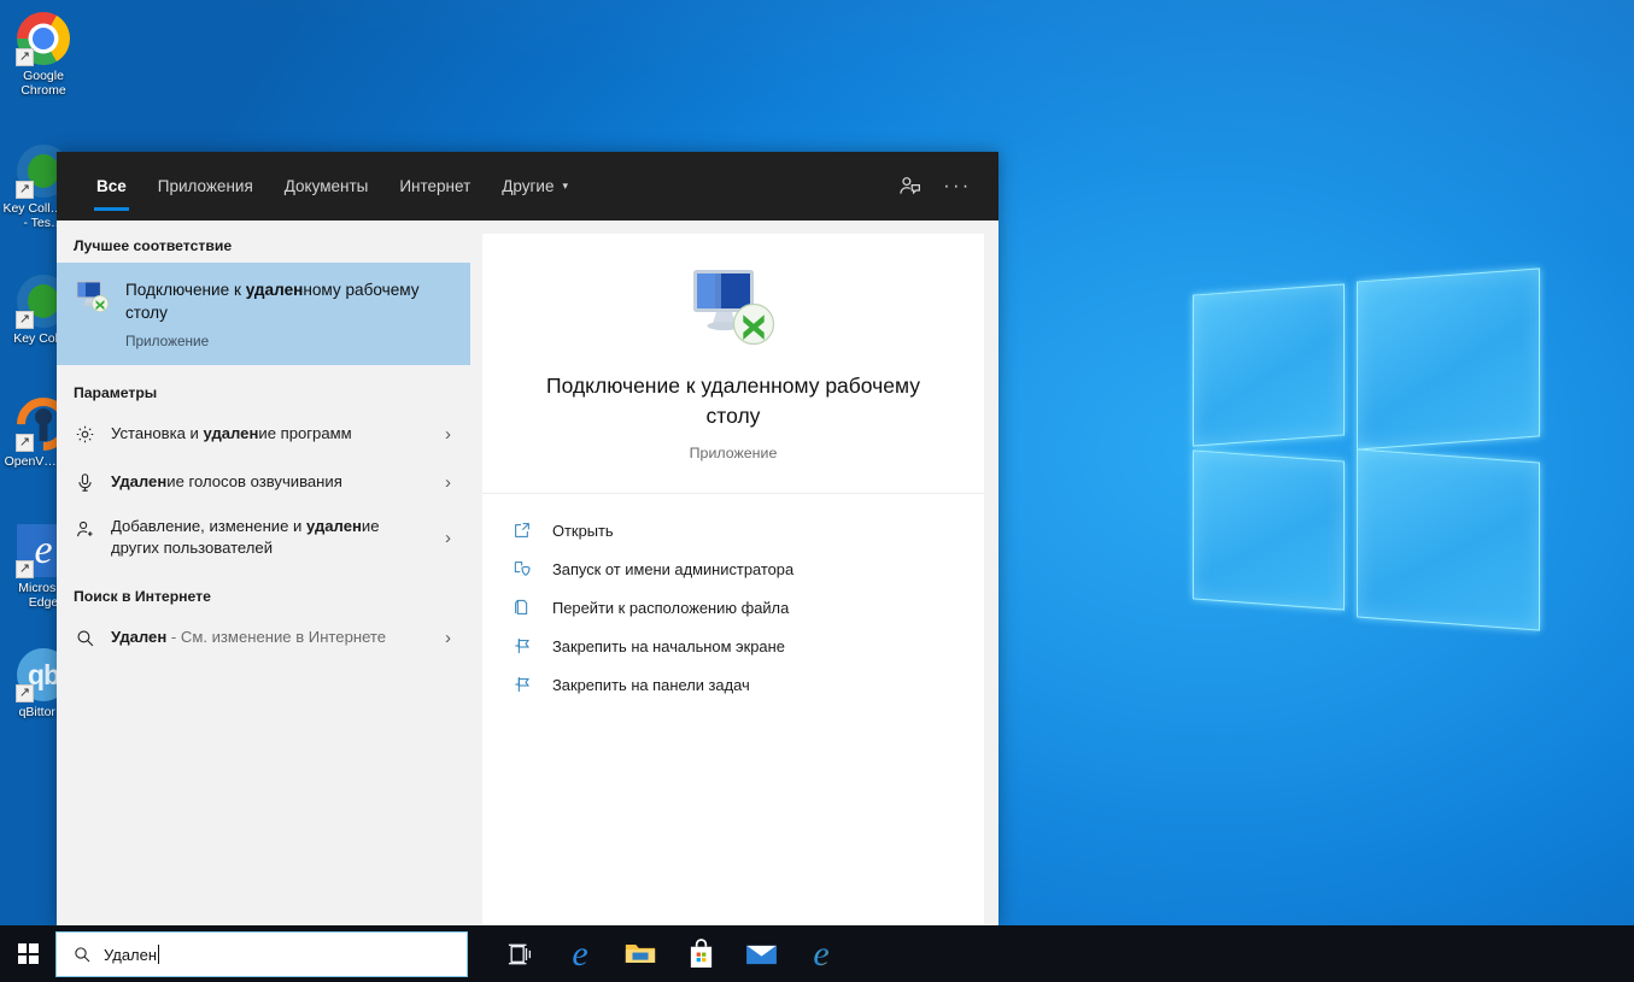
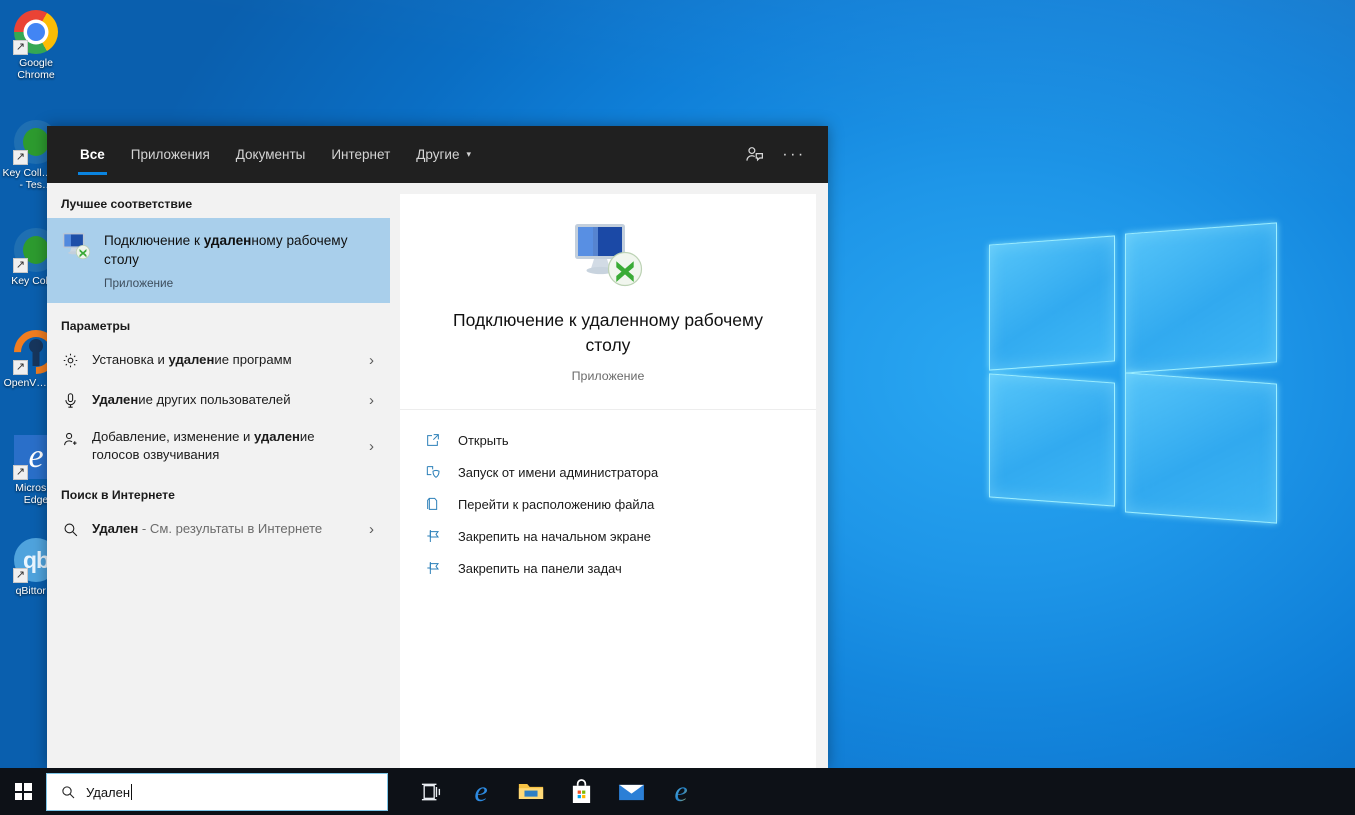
  ↗
  Google Chrome
  ↗
  ↗
  ↗
  e
  ↗
  Micros Edge
  qb
  ↗
  qBittor
  Все
  Приложения
  Документы
  Интернет
  Другие
  ▾
  ···
  Лучшее соответствие
  Подключение к удаленному рабочему столу
  Приложение
  Параметры
  Установка и удаление программ
  ›
- Удаление голосов озвучивания
+ Удаление других пользователей
  ›
- Добавление, изменение и удаление других пользователей
+ Добавление, изменение и удаление голосов озвучивания
  ›
  Поиск в Интернете
- Удален - См. изменение в Интернете
+ Удален - См. результаты в Интернете
  ›
  Подключение к удаленному рабочему столу
  Приложение
  Открыть
  Запуск от имени администратора
  Перейти к расположению файла
  Закрепить на начальном экране
  Закрепить на панели задач
  Удален
  e
  e
